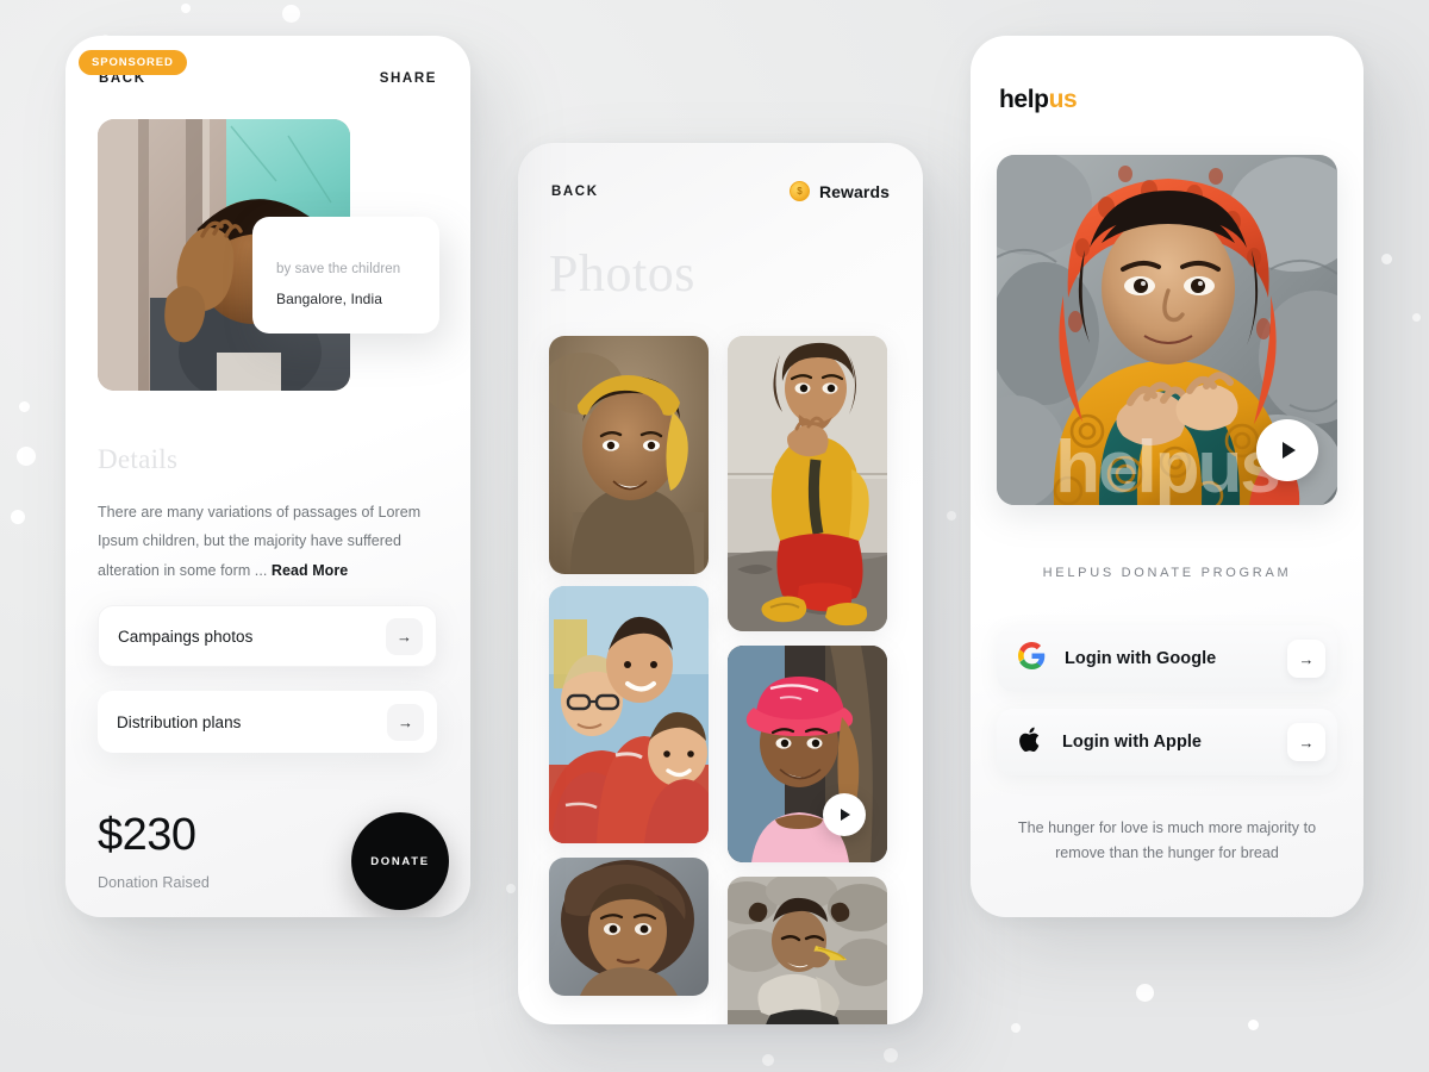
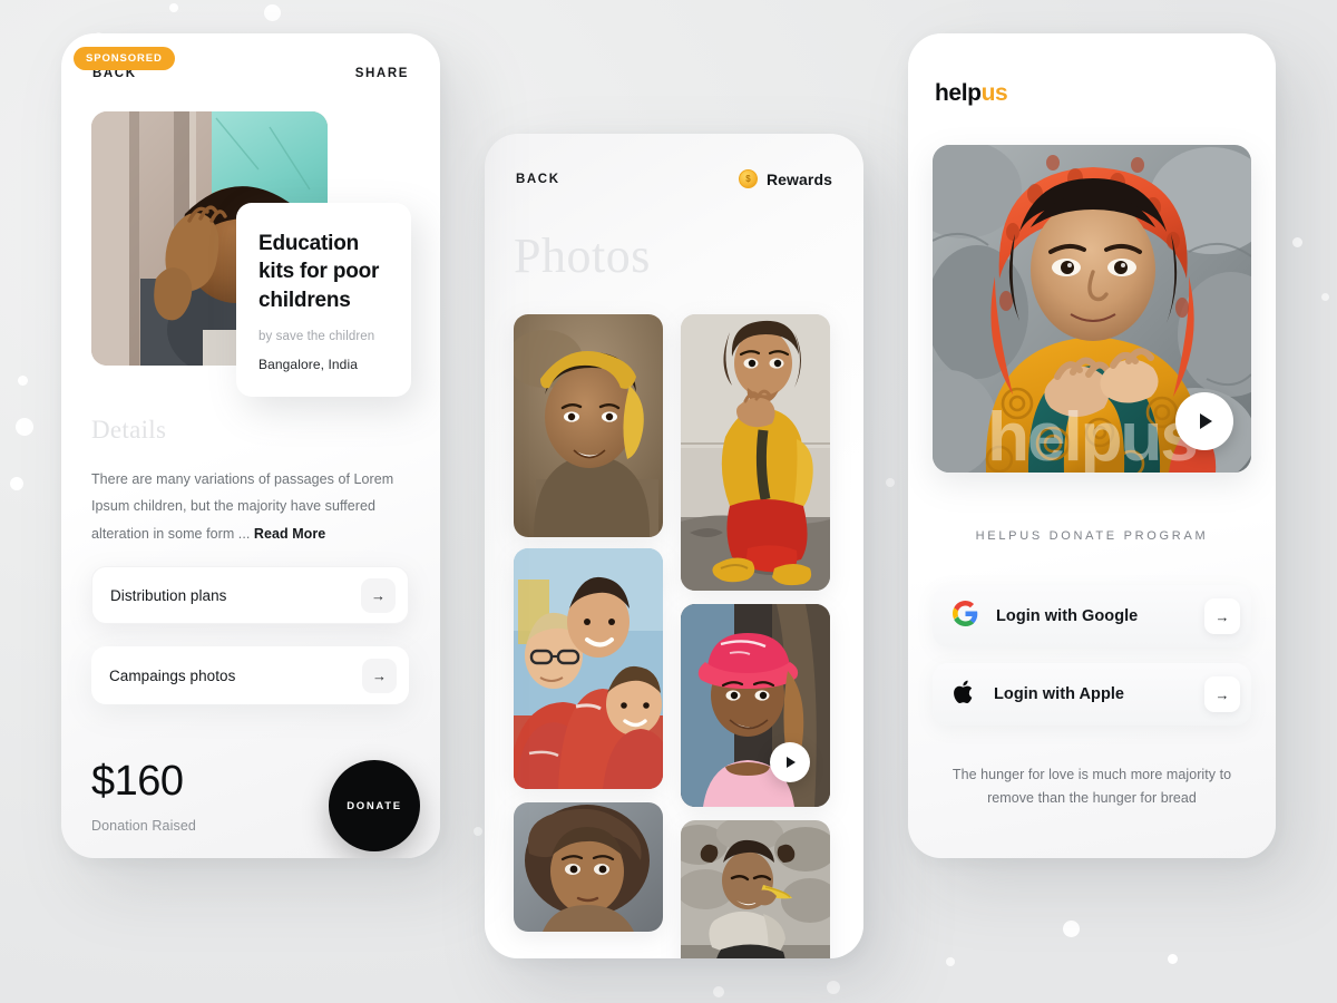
  BACK
  SHARE
  SPONSORED
+ Education kits for poor childrens
  by save the children
  Bangalore, India
  Details
  There are many variations of passages of Lorem Ipsum children, but the majority have suffered alteration in some form ... Read More
- Campaings photos
+ Distribution plans
  →
- Distribution plans
+ Campaings photos
  →
- $230
+ $160
  Donation Raised
  DONATE
  BACK
  $
  Rewards
  Photos
  helpus
  helpus
  HELPUS DONATE PROGRAM
  Login with Google
  →
  Login with Apple
  →
  The hunger for love is much more majority to remove than the hunger for bread
